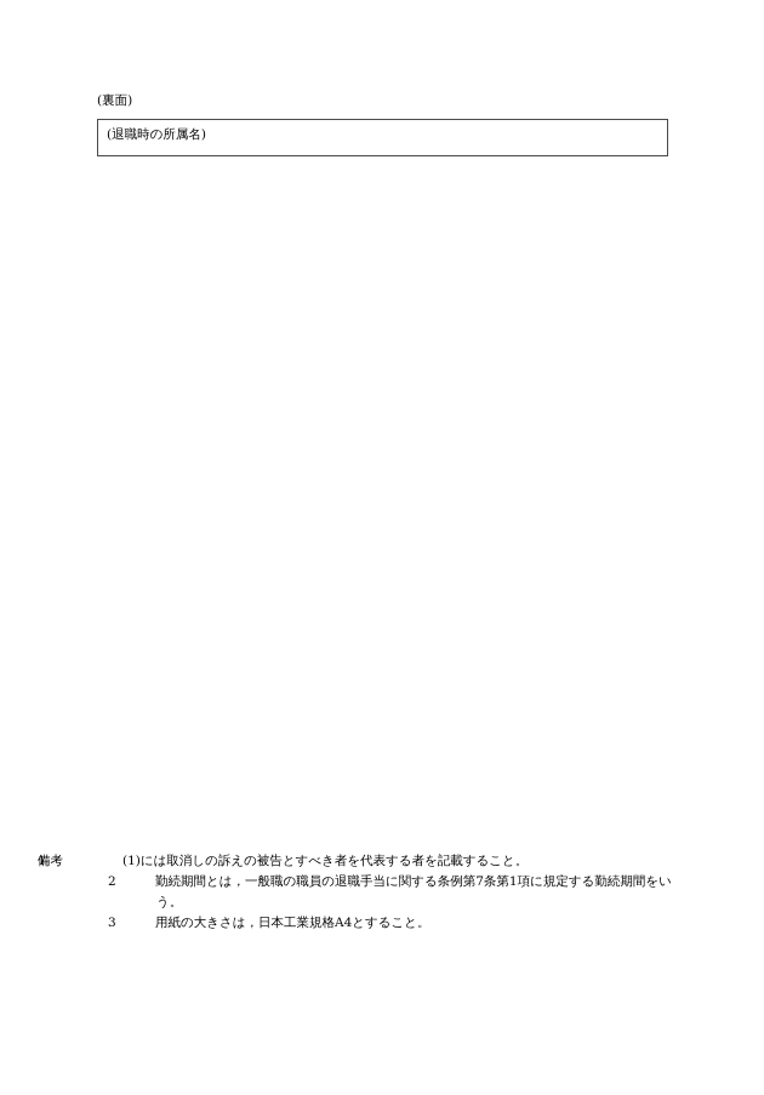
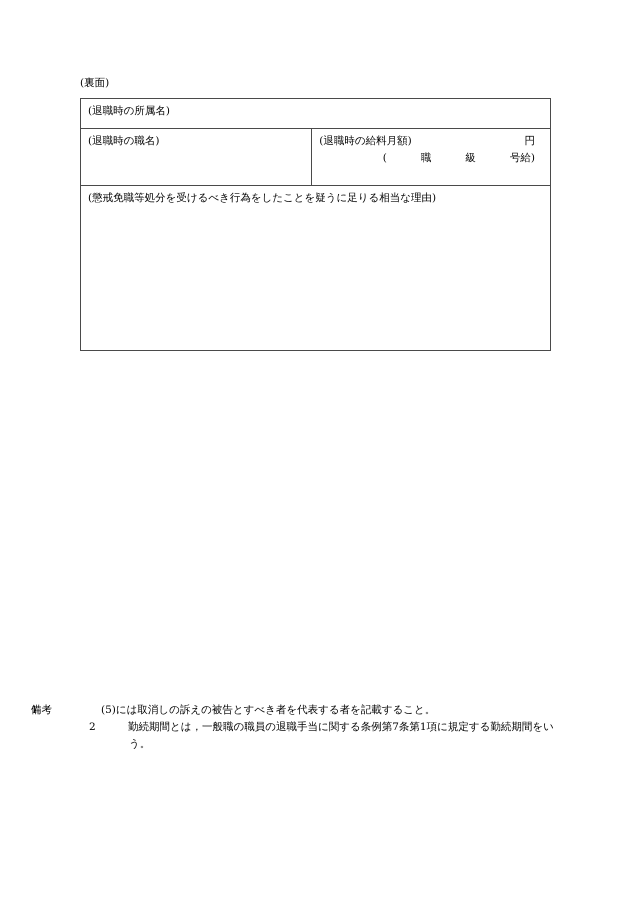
  (裏面)
  (退職時の所属名)
+ (退職時の職名)	(退職時の給料月額) 円 ( 職 級 号給)
+ (懲戒免職等処分を受けるべき行為をしたことを疑うに足りる相当な理由)
- 考1 (1)には取消しの訴えの被告とすべき者を代表する者を記載すること。
+ 考1 (5)には取消しの訴えの被告とすべき者を代表する者を記載すること。
  2 勤続期間とは，一般職の職員の退職手当に関する条例第7条第1項に規定する勤続期間をいう。
- 3 用紙の大きさは，日本工業規格A4とすること。
